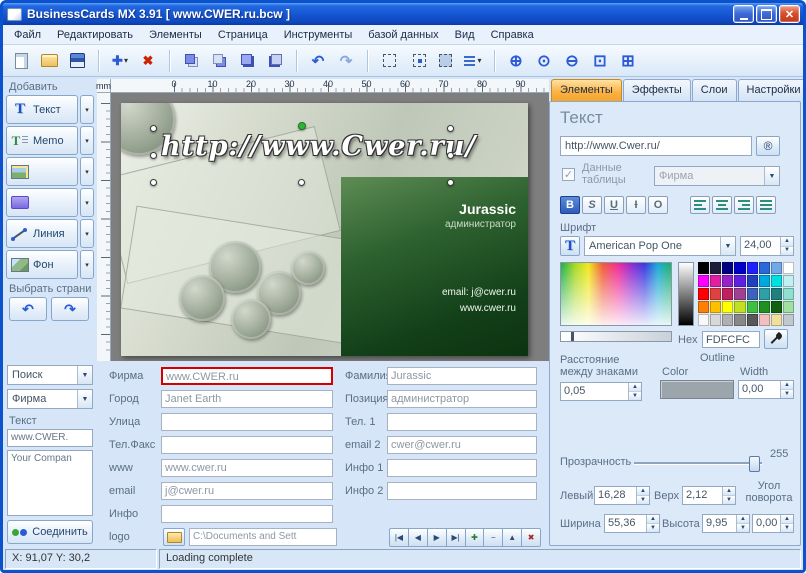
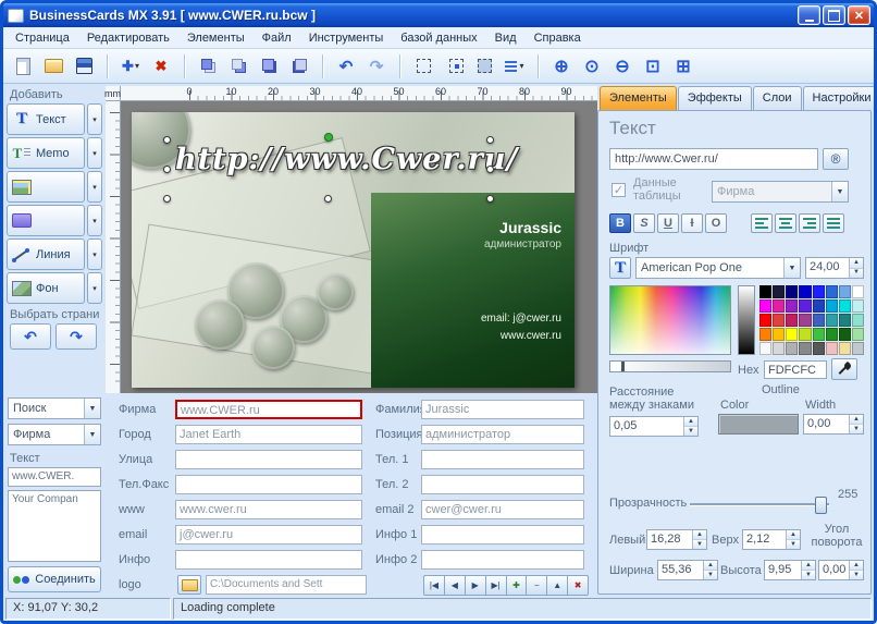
  BusinessCards MX 3.91 [ www.CWER.ru.bcw ]
- Файл
+ Страница
  Редактировать
  Элементы
- Страница
+ Файл
  Инструменты
  базой данных
  Вид
  Справка
  Добавить
  Текст
  Memo
  Линия
  Фон
  Выбрать страни
  ↶
  ↷
  Поиск
  Фирма
  Текст
  www.CWER.
  Your Compan
  Соединить
  mm
  0
  10
  20
  30
  40
  50
  60
  70
  80
  90
  Jurassic
  администратор
  email: j@cwer.ru
  www.cwer.ru
  http://www.Cwer.ru/
  Фирма
  www.CWER.ru
  Город
  Janet Earth
  Улица
  Тел.Факс
  www
  www.cwer.ru
  email
  j@cwer.ru
  Инфо
  Фамили
  Jurassic
  Позиция
  администратор
  Тел. 1
+ Тел. 2
  email 2
  cwer@cwer.ru
  Инфо 1
  Инфо 2
  logo
  C:\Documents and Sett
  |◀
  ◀
  ▶
  ▶|
  ✚
  −
  ▲
  ✖
  Элементы
  Эффекты
  Слои
  Настройки
  Текст
  http://www.Cwer.ru/
  ®
  Данные таблицы
  Фирма
  B
  S
  U
  I
  O
  Шрифт
  American Pop One
  24,00
  Hex
  FDFCFC
  Расстояние между знаками
  Outline
  Color
  Width
  0,05
  0,00
  Прозрачность
  255
  Левый
  16,28
  Верх
  2,12
  Угол поворота
  Ширина
  55,36
  Высота
  9,95
  0,00
  X: 91,07 Y: 30,2
  Loading complete
